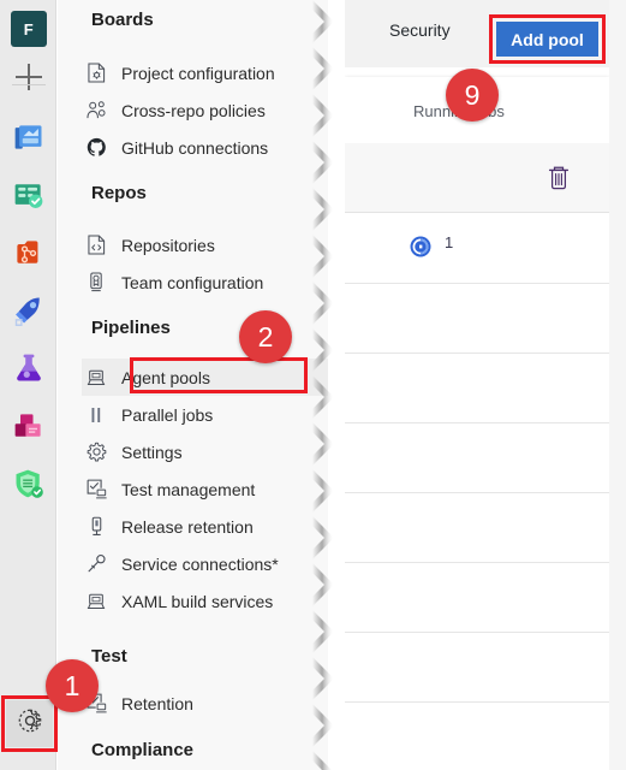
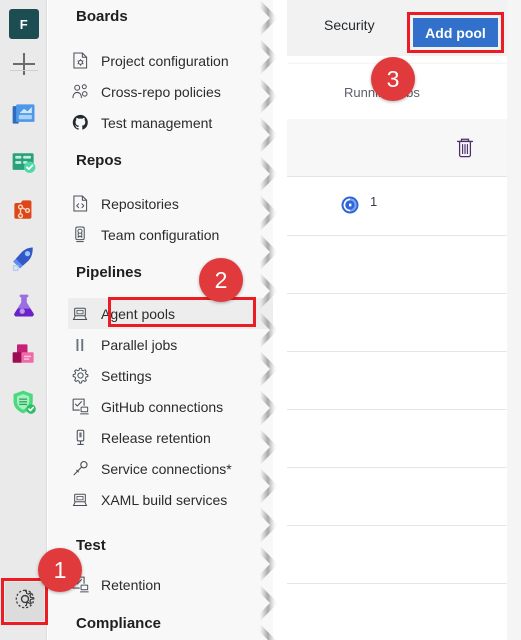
  F
  Boards
  Project configuration
  Cross-repo policies
- GitHub connections
+ Test management
  Repos
  Repositories
  Team configuration
  Pipelines
  Agent pools
  Parallel jobs
  Settings
- Test management
+ GitHub connections
  Release retention
  Service connections*
  XAML build services
  Test
  Retention
  Compliance
  Security
  Add pool
  1
  1
  2
- 9
+ 3
